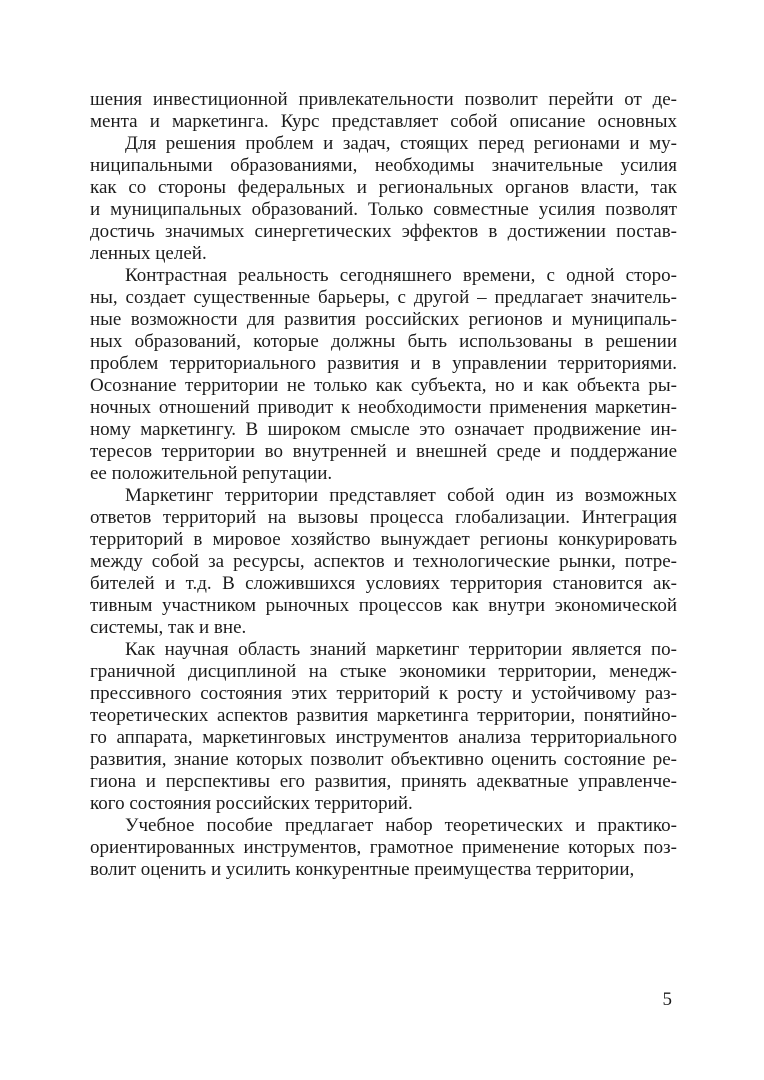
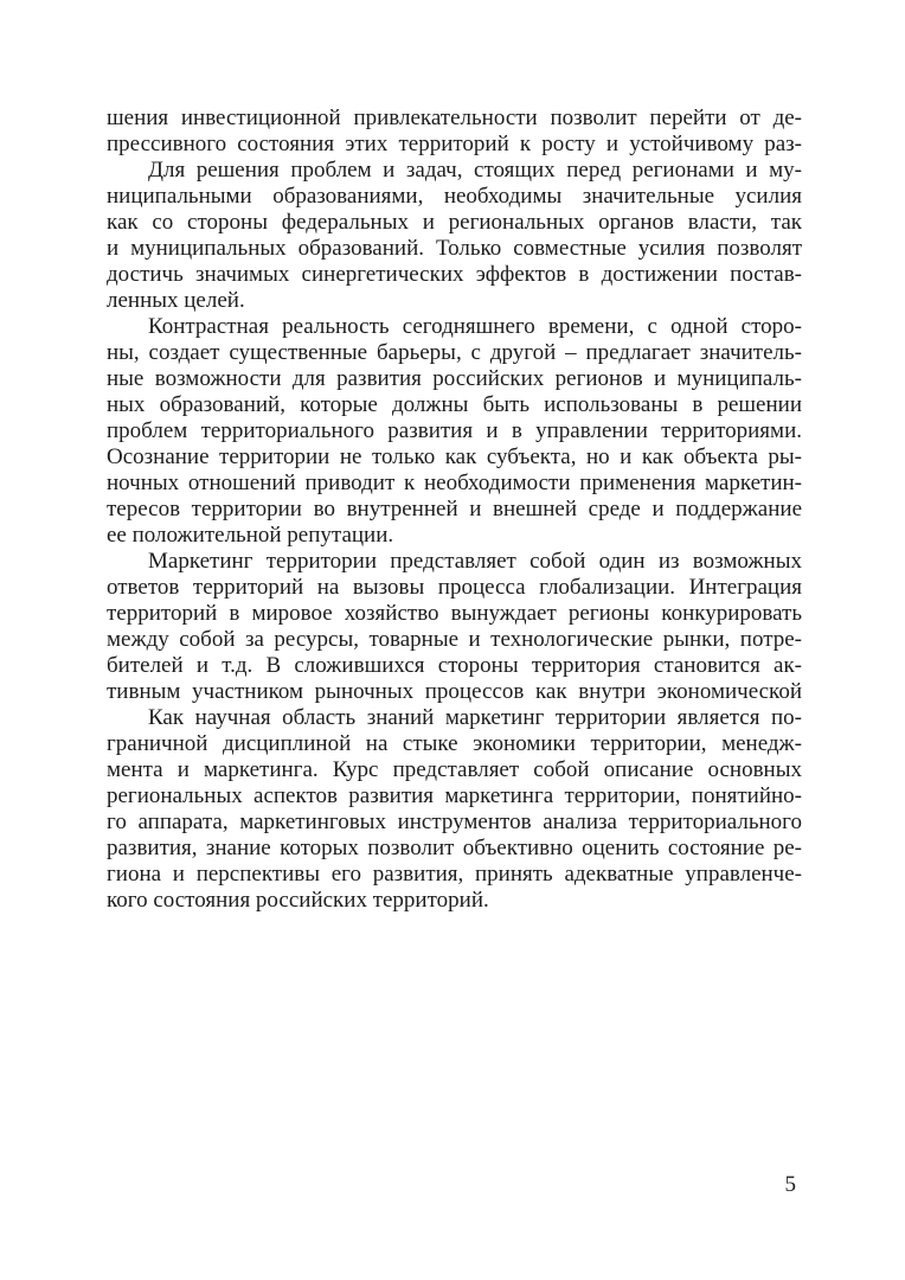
  шения инвестиционной привлекательности позволит перейти от де-
- мента и маркетинга. Курс представляет собой описание основных
+ прессивного состояния этих территорий к росту и устойчивому раз-
  Для решения проблем и задач, стоящих перед регионами и му-
  ниципальными образованиями, необходимы значительные усилия
  как со стороны федеральных и региональных органов власти, так
  и муниципальных образований. Только совместные усилия позволят
  достичь значимых синергетических эффектов в достижении постав-
  ленных целей.
  Контрастная реальность сегодняшнего времени, с одной сторо-
  ны, создает существенные барьеры, с другой – предлагает значитель-
  ные возможности для развития российских регионов и муниципаль-
  ных образований, которые должны быть использованы в решении
  проблем территориального развития и в управлении территориями.
  Осознание территории не только как субъекта, но и как объекта ры-
  ночных отношений приводит к необходимости применения маркетин-
- ному маркетингу. В широком смысле это означает продвижение ин-
  тересов территории во внутренней и внешней среде и поддержание
  ее положительной репутации.
  Маркетинг территории представляет собой один из возможных
  ответов территорий на вызовы процесса глобализации. Интеграция
  территорий в мировое хозяйство вынуждает регионы конкурировать
- между собой за ресурсы, аспектов и технологические рынки, потре-
+ между собой за ресурсы, товарные и технологические рынки, потре-
- бителей и т.д. В сложившихся условиях территория становится ак-
+ бителей и т.д. В сложившихся стороны территория становится ак-
  тивным участником рыночных процессов как внутри экономической
- системы, так и вне.
  Как научная область знаний маркетинг территории является по-
  граничной дисциплиной на стыке экономики территории, менедж-
- прессивного состояния этих территорий к росту и устойчивому раз-
+ мента и маркетинга. Курс представляет собой описание основных
- теоретических аспектов развития маркетинга территории, понятийно-
+ региональных аспектов развития маркетинга территории, понятийно-
  го аппарата, маркетинговых инструментов анализа территориального
  развития, знание которых позволит объективно оценить состояние ре-
  гиона и перспективы его развития, принять адекватные управленче-
  кого состояния российских территорий.
- Учебное пособие предлагает набор теоретических и практико-
- ориентированных инструментов, грамотное применение которых поз-
- волит оценить и усилить конкурентные преимущества территории,
  5
